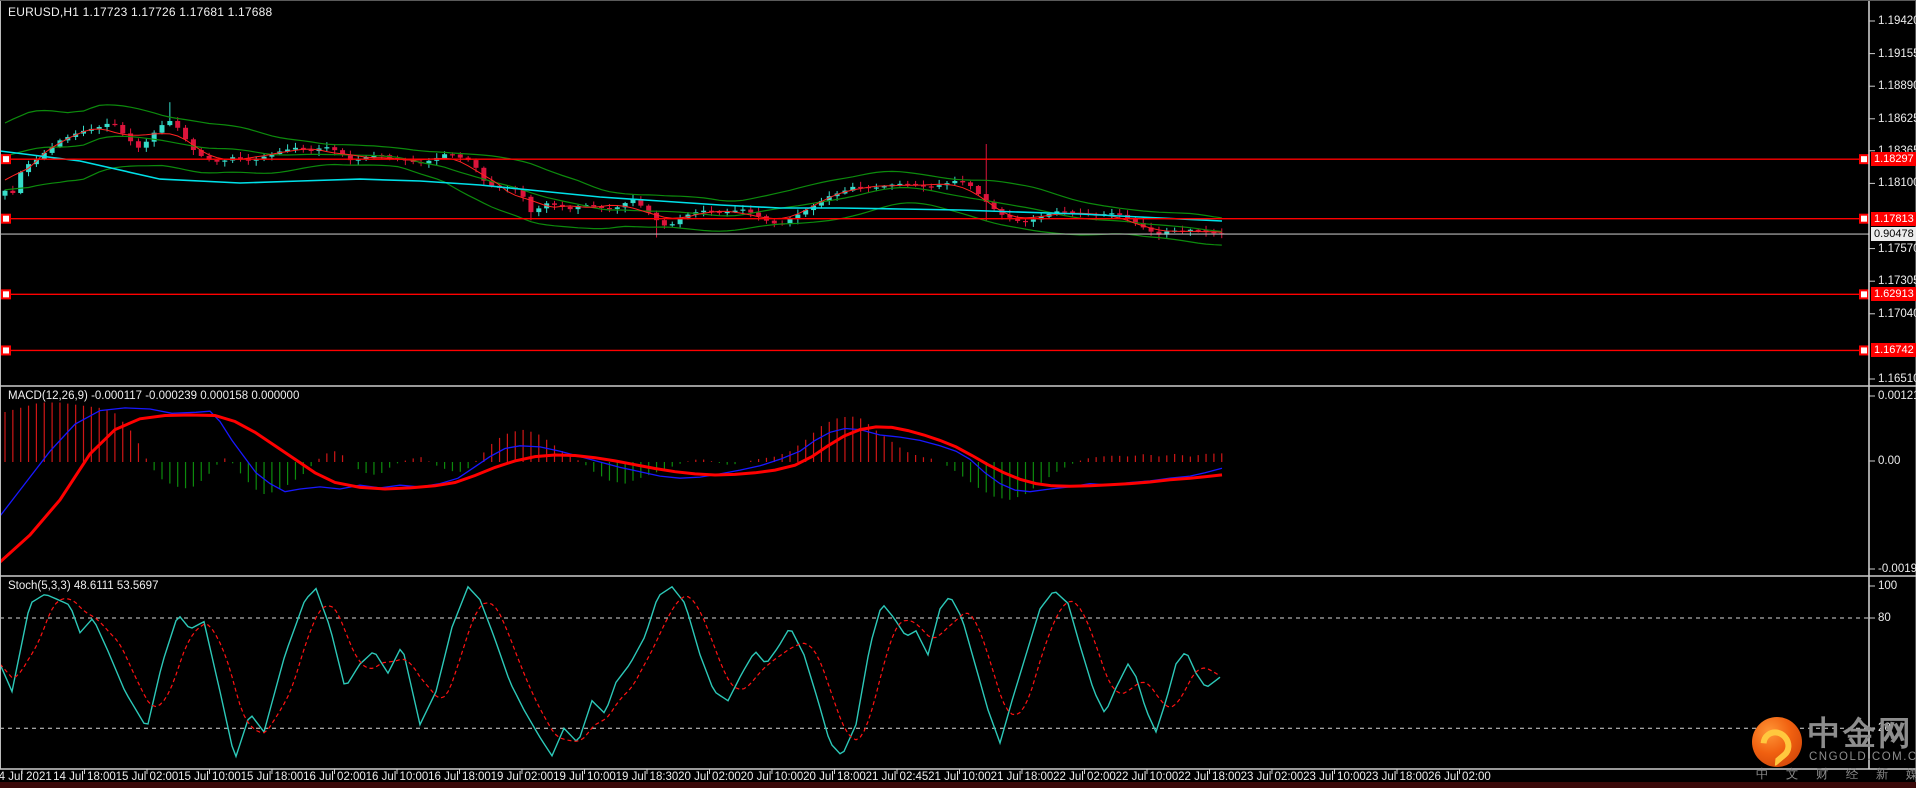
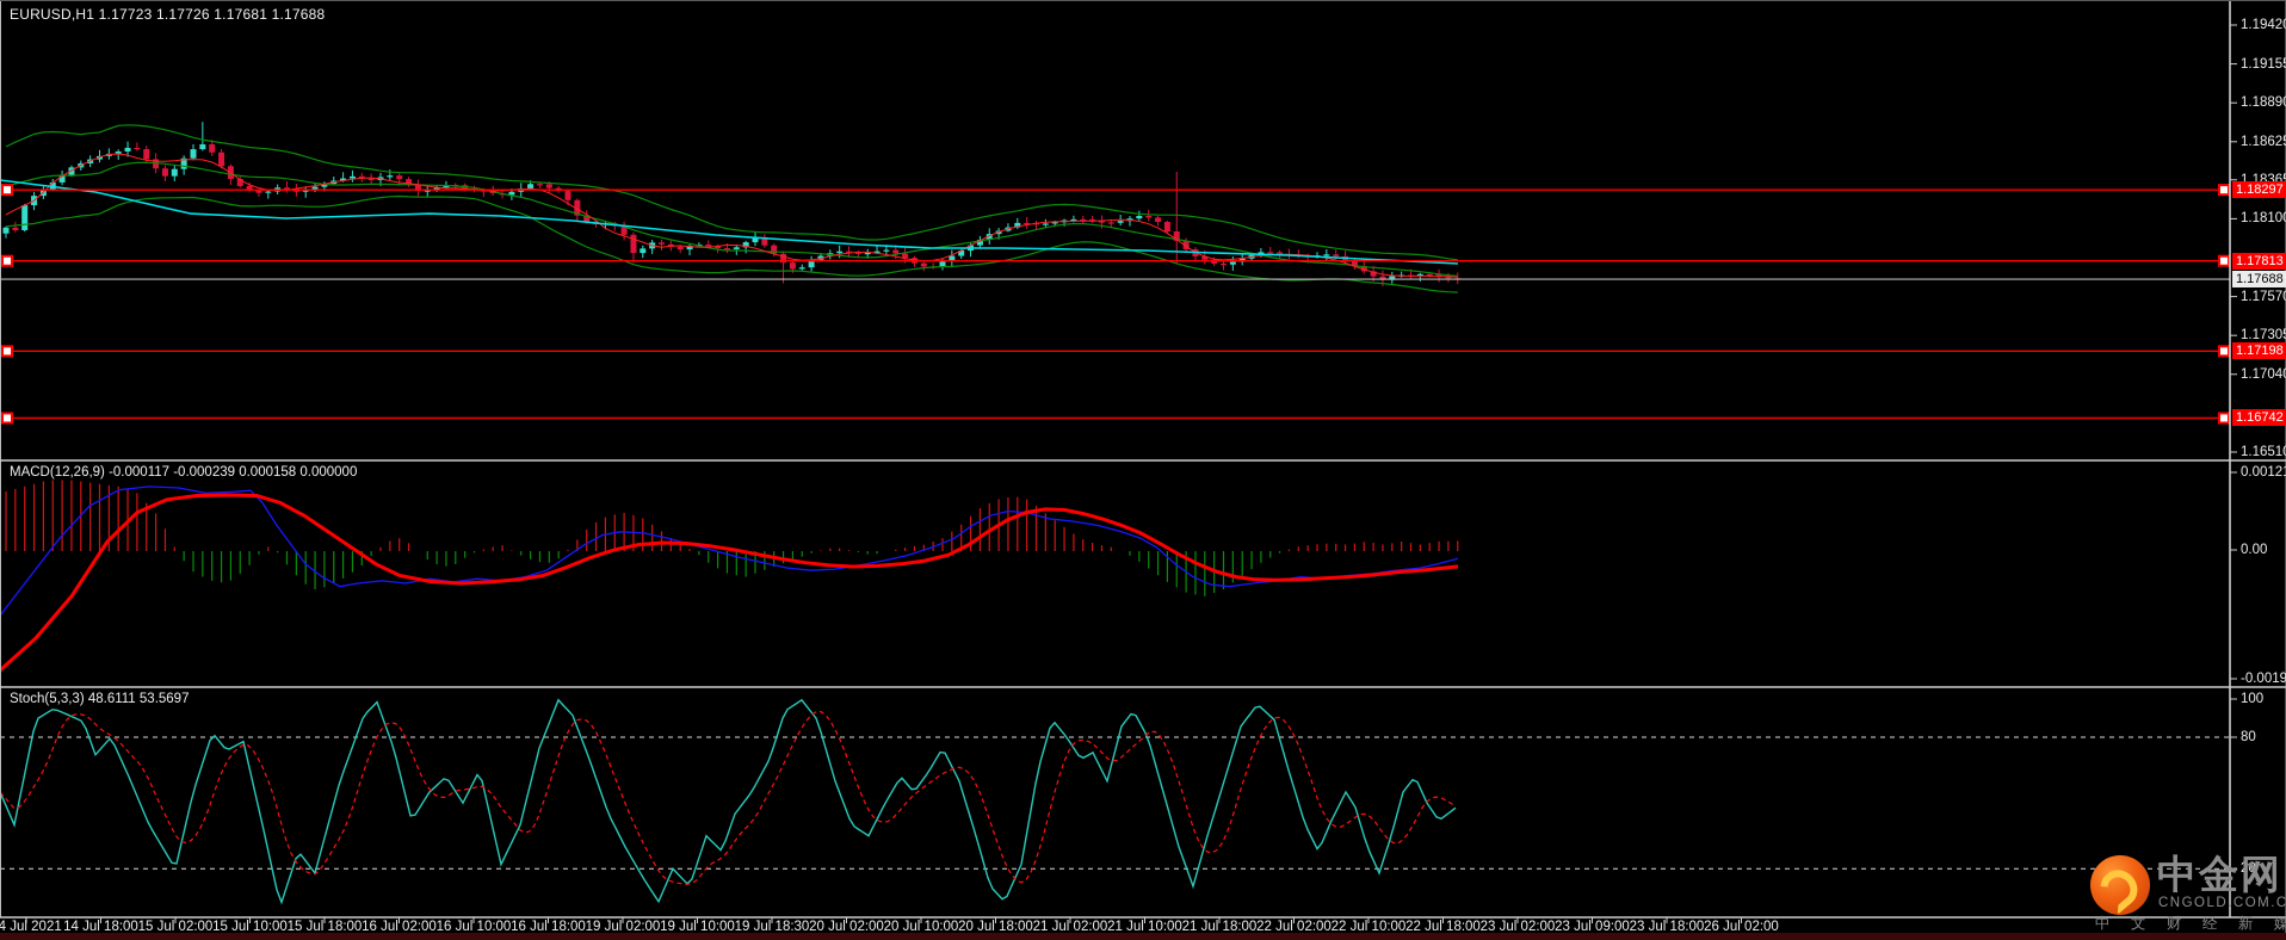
  EURUSD,H1 1.17723 1.17726 1.17681 1.17688
  MACD(12,26,9) -0.000117 -0.000239 0.000158 0.000000
  Stoch(5,3,3) 48.6111 53.5697
  1.1942
  1.1915
  1.1889
  1.1862
  1.1836
  1.1810
  1.1757
  1.1730
  1.1704
  1.1651
  0.0012
  0.00
  -0.0019
  100
  80
  20
  4 Jul 2021
  14 Jul 18:00
  15 Jul 02:00
  15 Jul 10:00
  15 Jul 18:00
  16 Jul 02:00
  16 Jul 10:00
  16 Jul 18:00
  19 Jul 02:00
  19 Jul 10:00
  19 Jul 18:30
  20 Jul 02:00
  20 Jul 10:00
  20 Jul 18:00
- 21 Jul 02:45
+ 21 Jul 02:00
  21 Jul 10:00
  21 Jul 18:00
  22 Jul 02:00
  22 Jul 10:00
  22 Jul 18:00
  23 Jul 02:00
- 23 Jul 10:00
+ 23 Jul 09:00
  23 Jul 18:00
  26 Jul 02:00
  1.18297
  1.17813
- 1.62913
+ 1.17198
  1.16742
- 0.90478
+ 1.17688
  中金网
  CNGOLD.COM.C
  中 文 财 经 新
